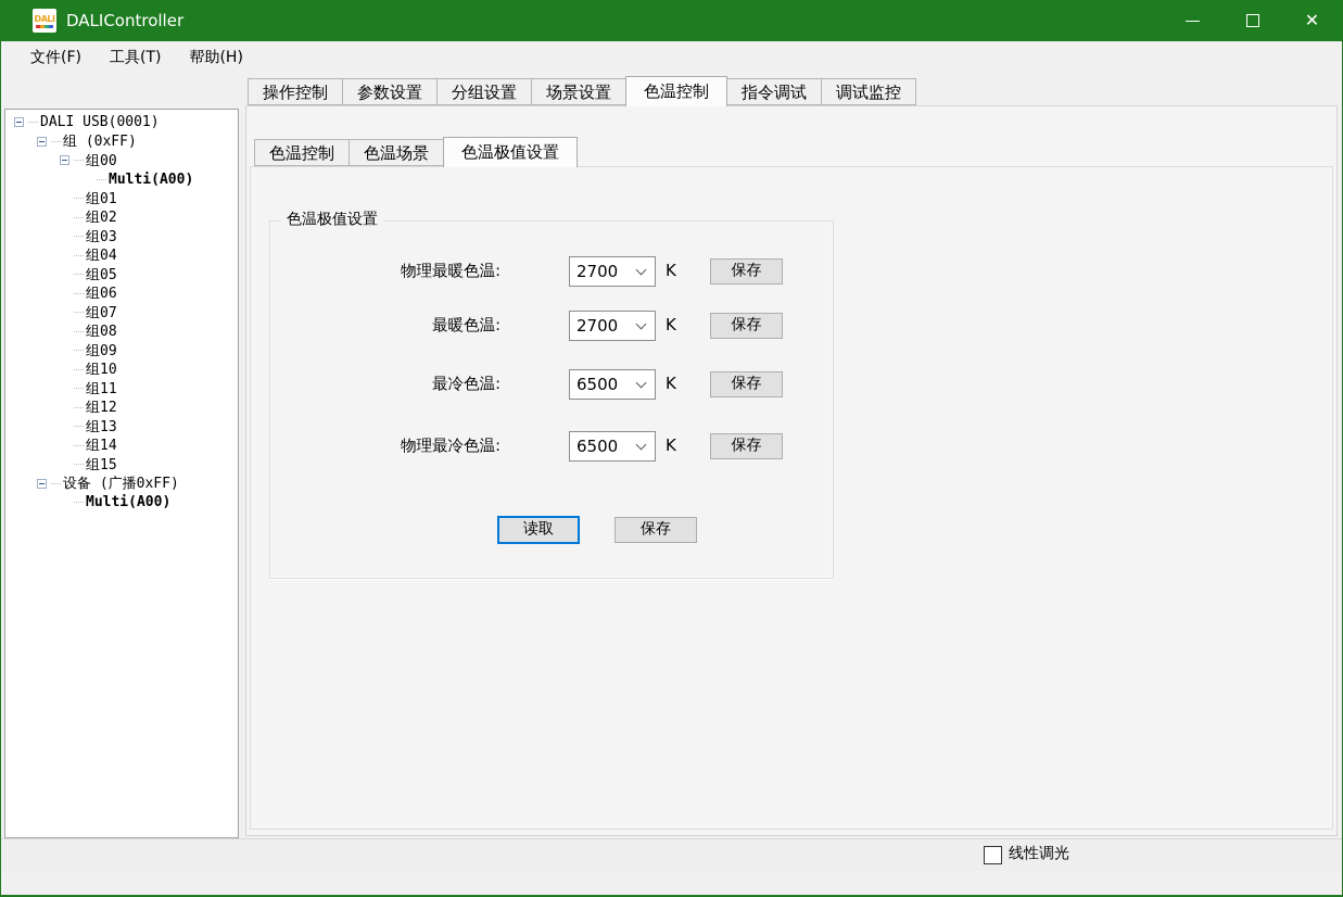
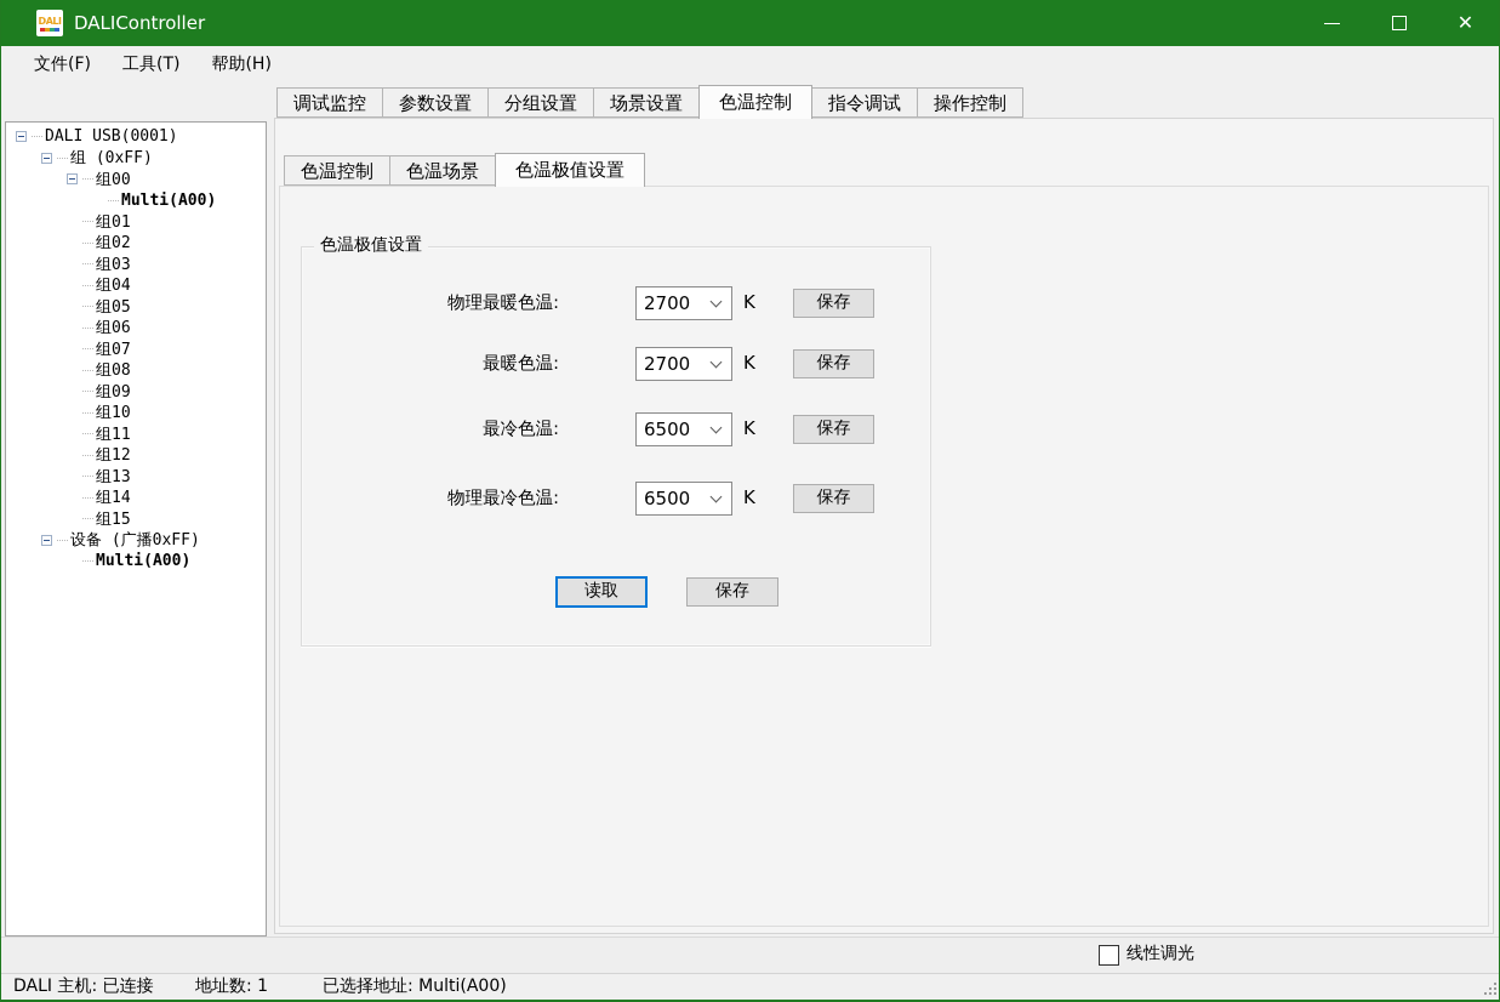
  DALI
  DALIController
  ✕
  文件(F)
  工具(T)
  帮助(H)
  DALI USB(0001)
  组 (0xFF)
  组00
  Multi(A00)
  组01
  组02
  组03
  组04
  组05
  组06
  组07
  组08
  组09
  组10
  组11
  组12
  组13
  组14
  组15
  设备 (广播0xFF)
  Multi(A00)
- 操作控制
+ 调试监控
  参数设置
  分组设置
  场景设置
  色温控制
  指令调试
- 调试监控
+ 操作控制
  色温控制
  色温场景
  色温极值设置
  色温极值设置
  物理最暖色温:
  2700
  K
  保存
  最暖色温:
  2700
  K
  保存
  最冷色温:
  6500
  K
  保存
  物理最冷色温:
  6500
  K
  保存
  读取
  保存
  线性调光
+ DALI 主机: 已连接
+ 地址数: 1
+ 已选择地址: Multi(A00)
